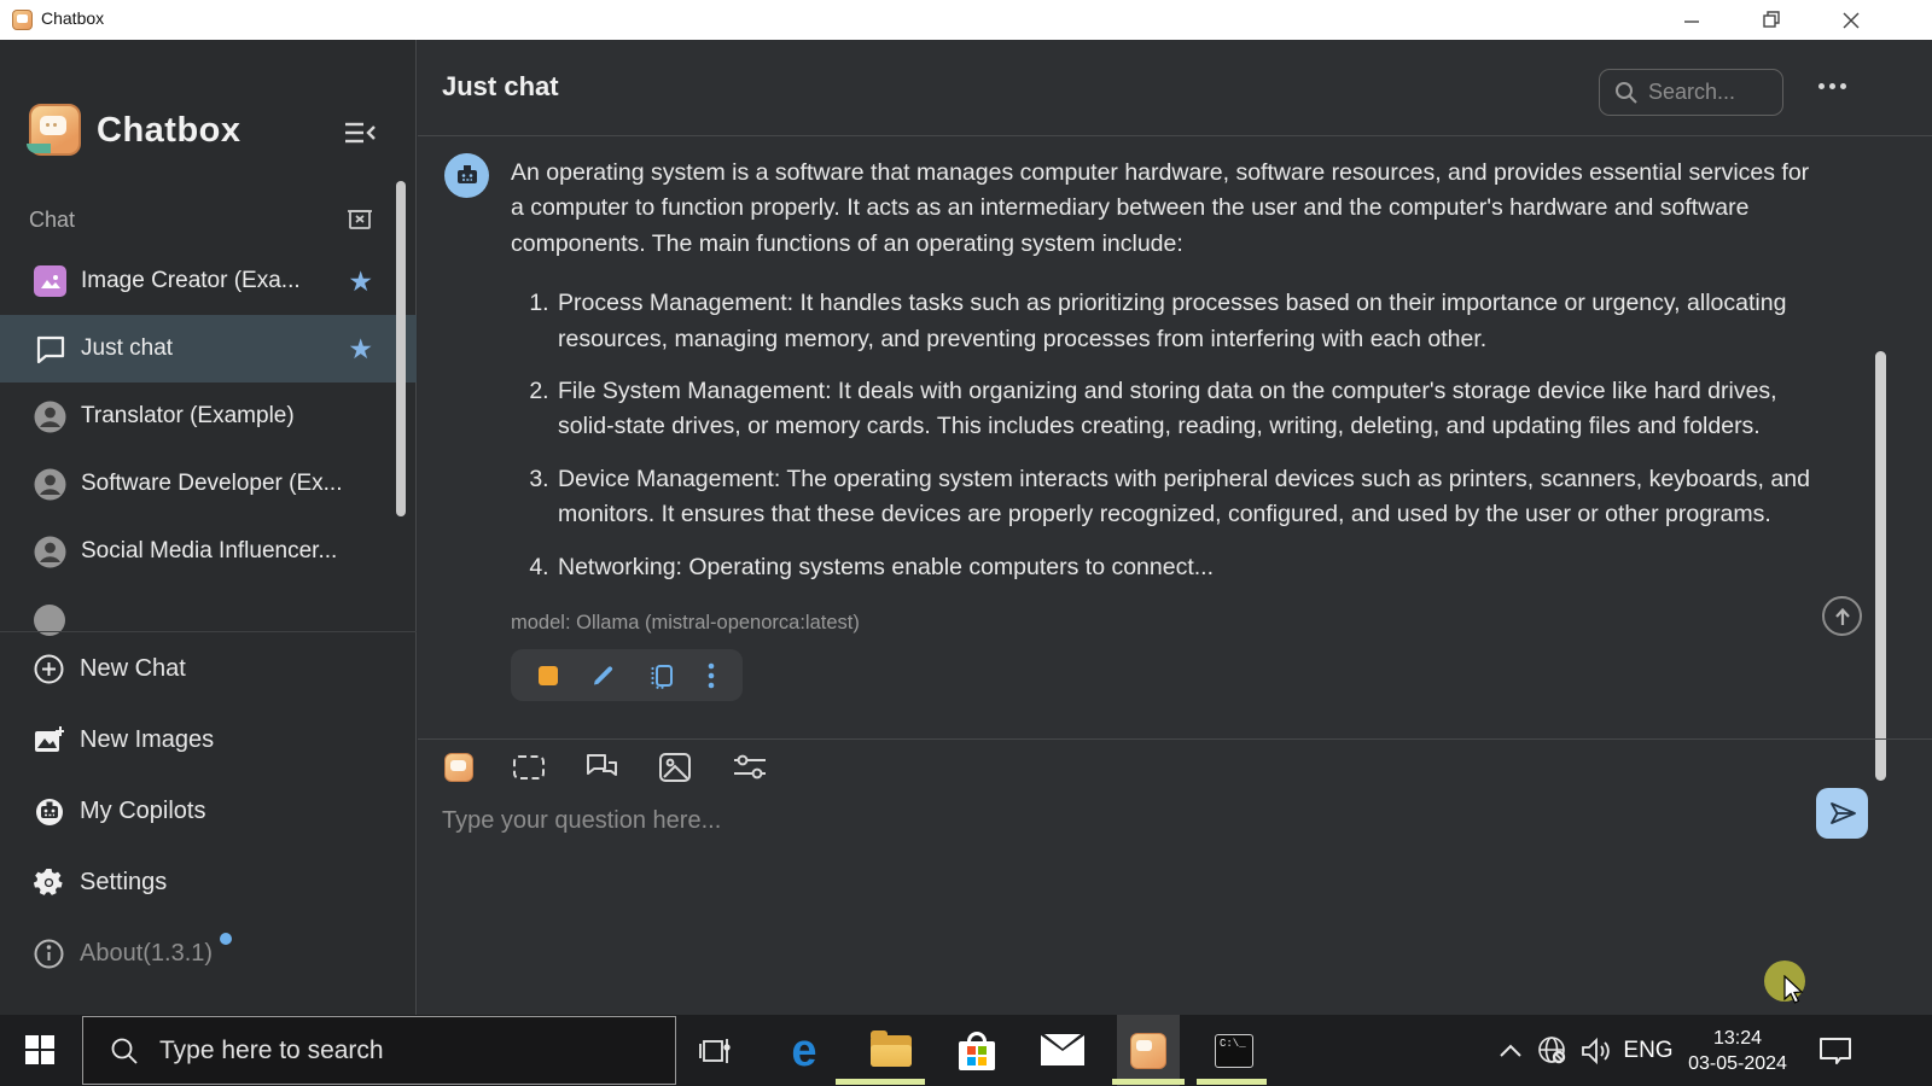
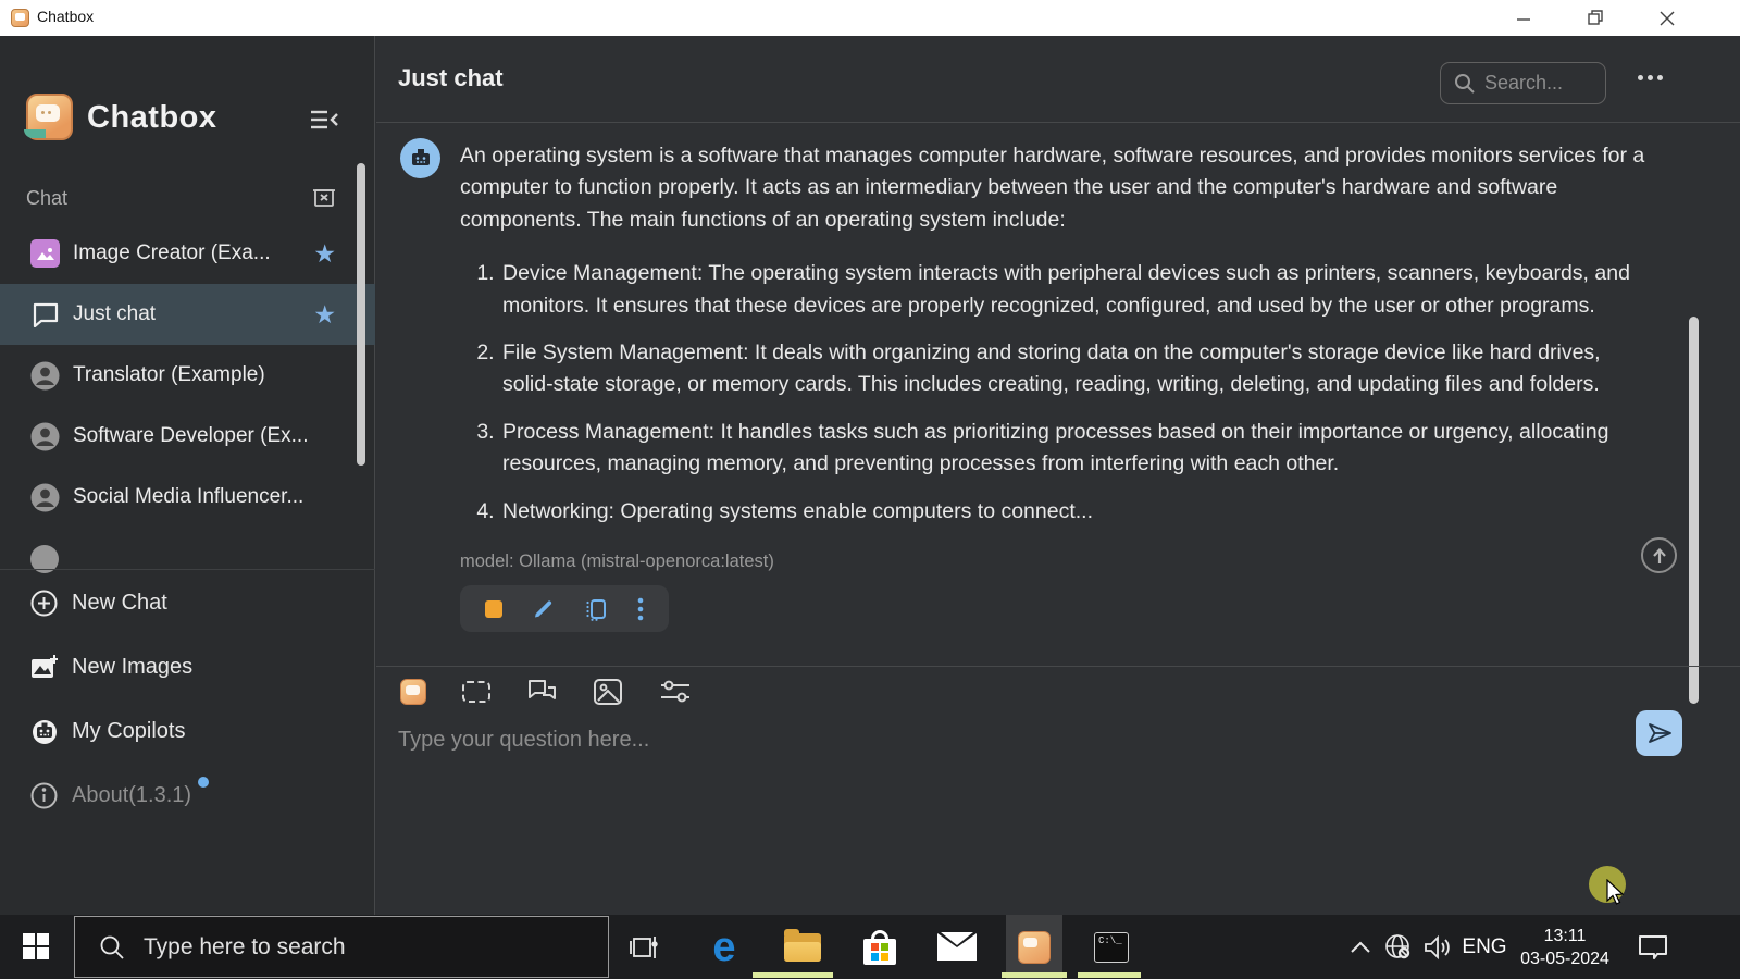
  Chatbox
  Chatbox
  Chat
  Image Creator (Exa...
  ★
  Just chat
  ★
  Translator (Example)
  Software Developer (Ex...
  Social Media Influencer...
  New Chat
  New Images
  My Copilots
- Settings
  About(1.3.1)
  Just chat
  Search...
- An operating system is a software that manages computer hardware, software resources, and provides essential services for a computer to function properly. It acts as an intermediary between the user and the computer's hardware and software components. The main functions of an operating system include:
+ An operating system is a software that manages computer hardware, software resources, and provides monitors services for a computer to function properly. It acts as an intermediary between the user and the computer's hardware and software components. The main functions of an operating system include:
- Process Management: It handles tasks such as prioritizing processes based on their importance or urgency, allocating resources, managing memory, and preventing processes from interfering with each other.
+ Device Management: The operating system interacts with peripheral devices such as printers, scanners, keyboards, and monitors. It ensures that these devices are properly recognized, configured, and used by the user or other programs.
- File System Management: It deals with organizing and storing data on the computer's storage device like hard drives, solid-state drives, or memory cards. This includes creating, reading, writing, deleting, and updating files and folders.
+ File System Management: It deals with organizing and storing data on the computer's storage device like hard drives, solid-state storage, or memory cards. This includes creating, reading, writing, deleting, and updating files and folders.
- Device Management: The operating system interacts with peripheral devices such as printers, scanners, keyboards, and monitors. It ensures that these devices are properly recognized, configured, and used by the user or other programs.
+ Process Management: It handles tasks such as prioritizing processes based on their importance or urgency, allocating resources, managing memory, and preventing processes from interfering with each other.
  Networking: Operating systems enable computers to connect...
  model: Ollama (mistral-openorca:latest)
  Type your question here...
  Type here to search
  e
  C:\_
  ENG
- 13:24
+ 13:11
  03-05-2024
